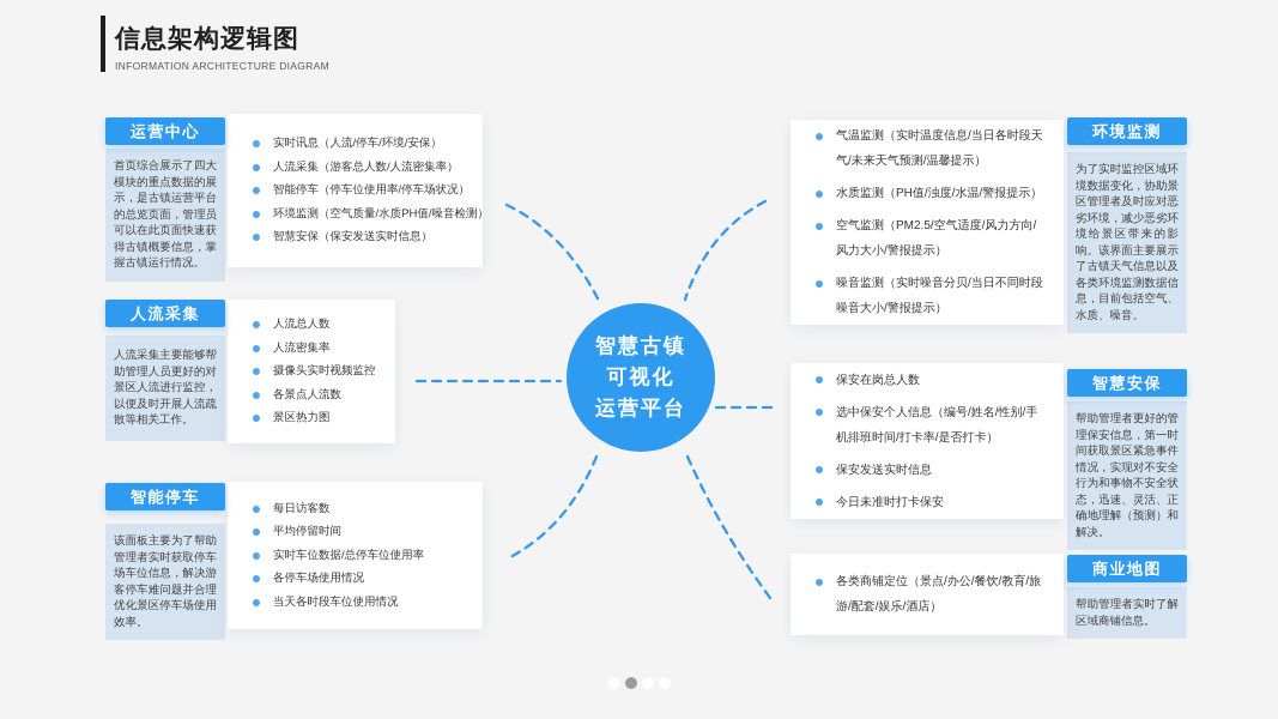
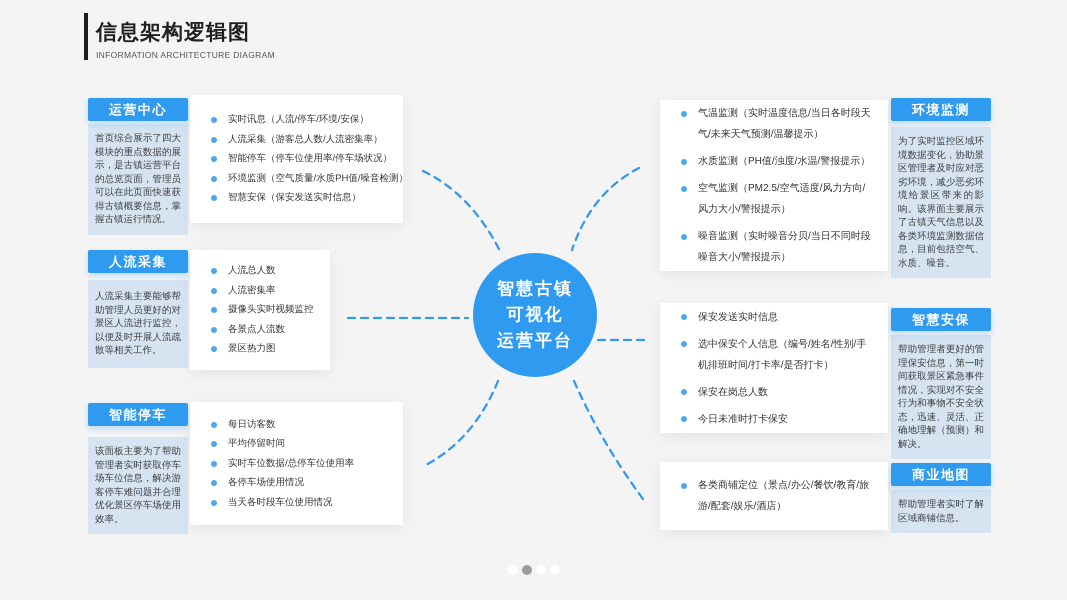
  信息架构逻辑图
  INFORMATION ARCHITECTURE DIAGRAM
  智慧古镇
  可视化
  运营平台
  运营中心
  首页综合展示了四大模块的重点数据的展示，是古镇运营平台的总览页面，管理员可以在此页面快速获得古镇概要信息，掌握古镇运行情况。
  实时讯息（人流/停车/环境/安保）
  人流采集（游客总人数/人流密集率）
  智能停车（停车位使用率/停车场状况）
  环境监测（空气质量/水质PH值/噪音检测）
  智慧安保（保安发送实时信息）
  人流采集
  人流采集主要能够帮助管理人员更好的对景区人流进行监控，以便及时开展人流疏散等相关工作。
  人流总人数
  人流密集率
  摄像头实时视频监控
  各景点人流数
  景区热力图
  智能停车
  该面板主要为了帮助管理者实时获取停车场车位信息，解决游客停车难问题并合理优化景区停车场使用效率。
  每日访客数
  平均停留时间
  实时车位数据/总停车位使用率
  各停车场使用情况
  当天各时段车位使用情况
  气温监测（实时温度信息/当日各时段天气/未来天气预测/温馨提示）
  水质监测（PH值/浊度/水温/警报提示）
  空气监测（PM2.5/空气适度/风力方向/风力大小/警报提示）
  噪音监测（实时噪音分贝/当日不同时段噪音大小/警报提示）
  环境监测
  为了实时监控区域环境数据变化，协助景区管理者及时应对恶劣环境，减少恶劣环境给景区带来的影响。该界面主要展示了古镇天气信息以及各类环境监测数据信息，目前包括空气、水质、噪音。
- 保安在岗总人数
+ 保安发送实时信息
  选中保安个人信息（编号/姓名/性别/手机排班时间/打卡率/是否打卡）
- 保安发送实时信息
+ 保安在岗总人数
  今日未准时打卡保安
  智慧安保
  帮助管理者更好的管理保安信息，第一时间获取景区紧急事件情况，实现对不安全行为和事物不安全状态，迅速、灵活、正确地理解（预测）和解决。
  各类商铺定位（景点/办公/餐饮/教育/旅游/配套/娱乐/酒店）
  商业地图
  帮助管理者实时了解区域商铺信息。
